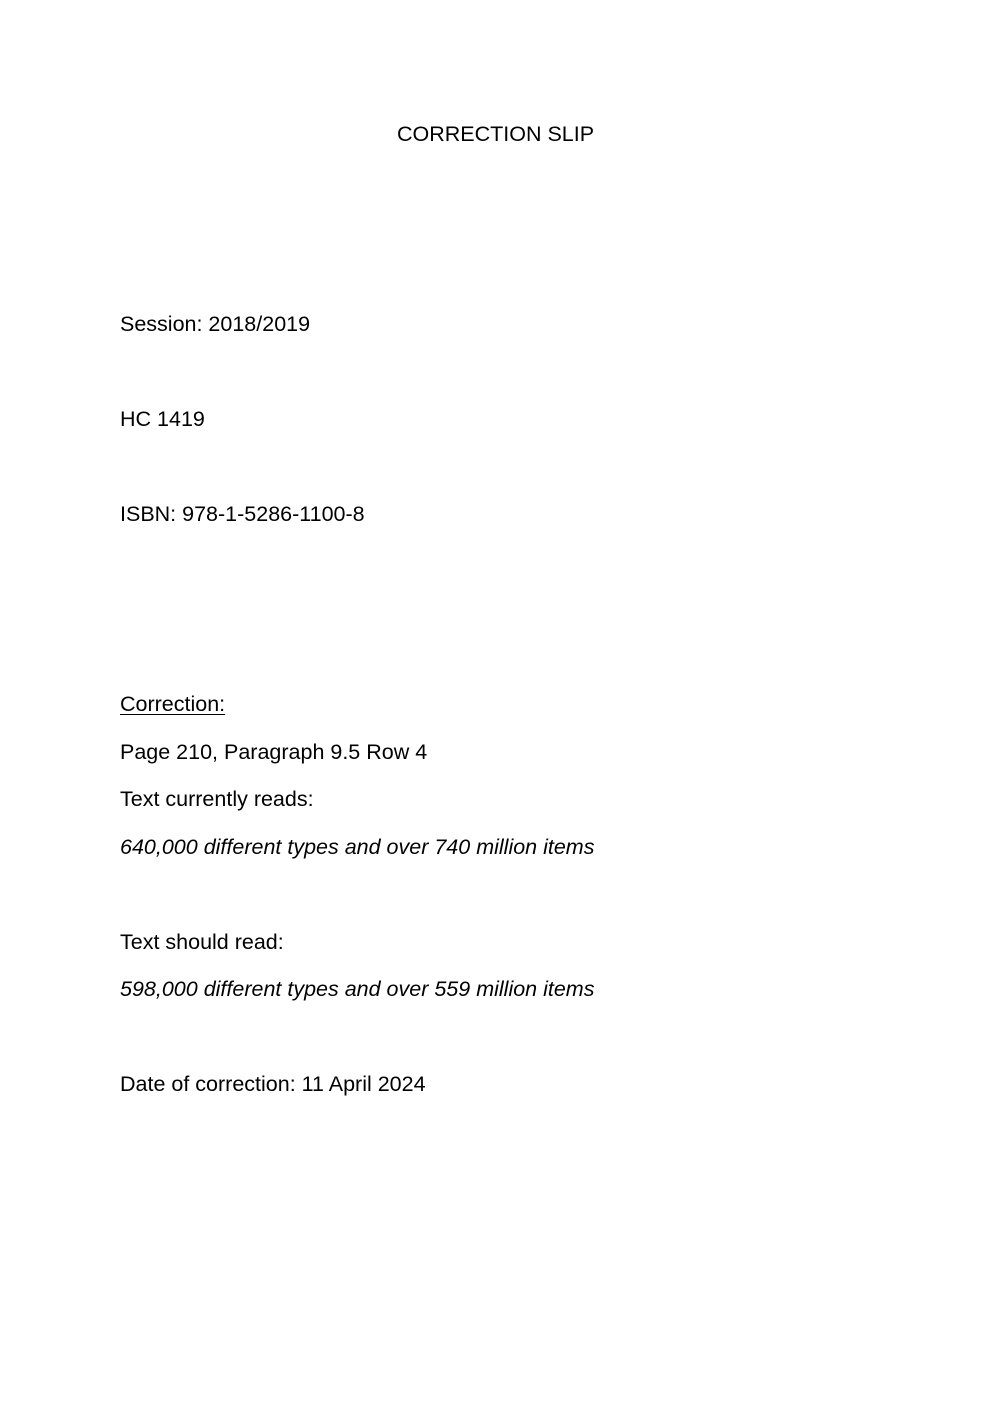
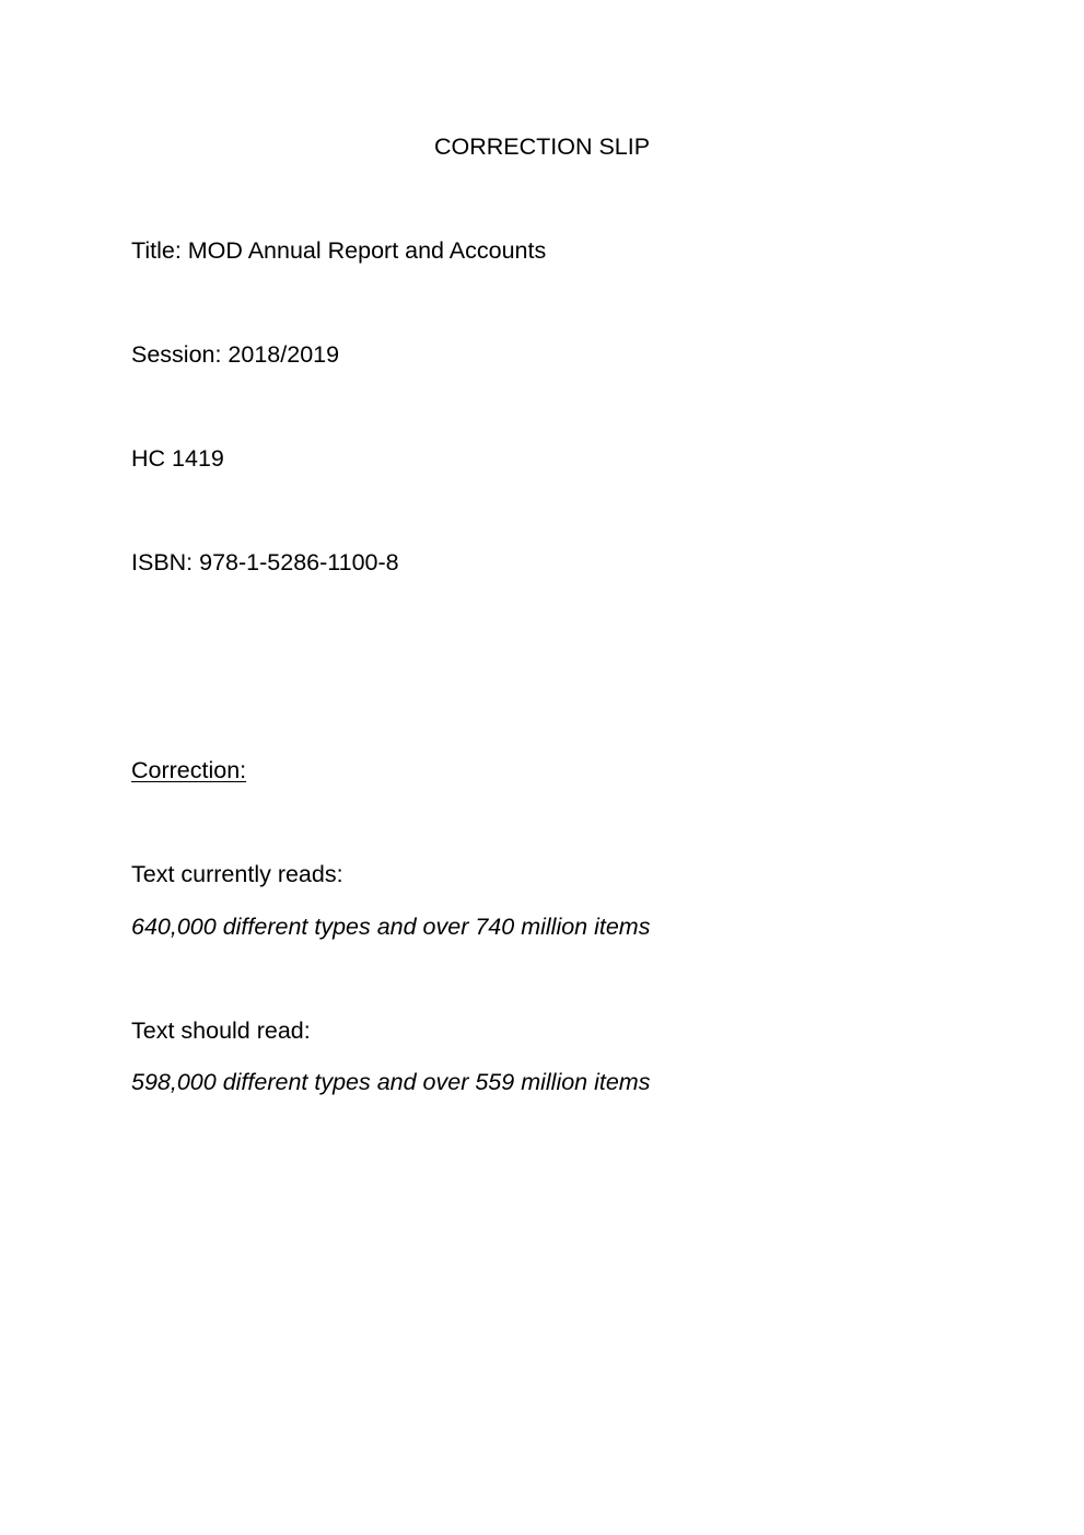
  CORRECTION SLIP
+ Title: MOD Annual Report and Accounts
  Session: 2018/2019
  HC 1419
  ISBN: 978-1-5286-1100-8
  Correction:
- Page 210, Paragraph 9.5 Row 4
  Text currently reads:
  640,000 different types and over 740 million items
  Text should read:
  598,000 different types and over 559 million items
- Date of correction: 11 April 2024
